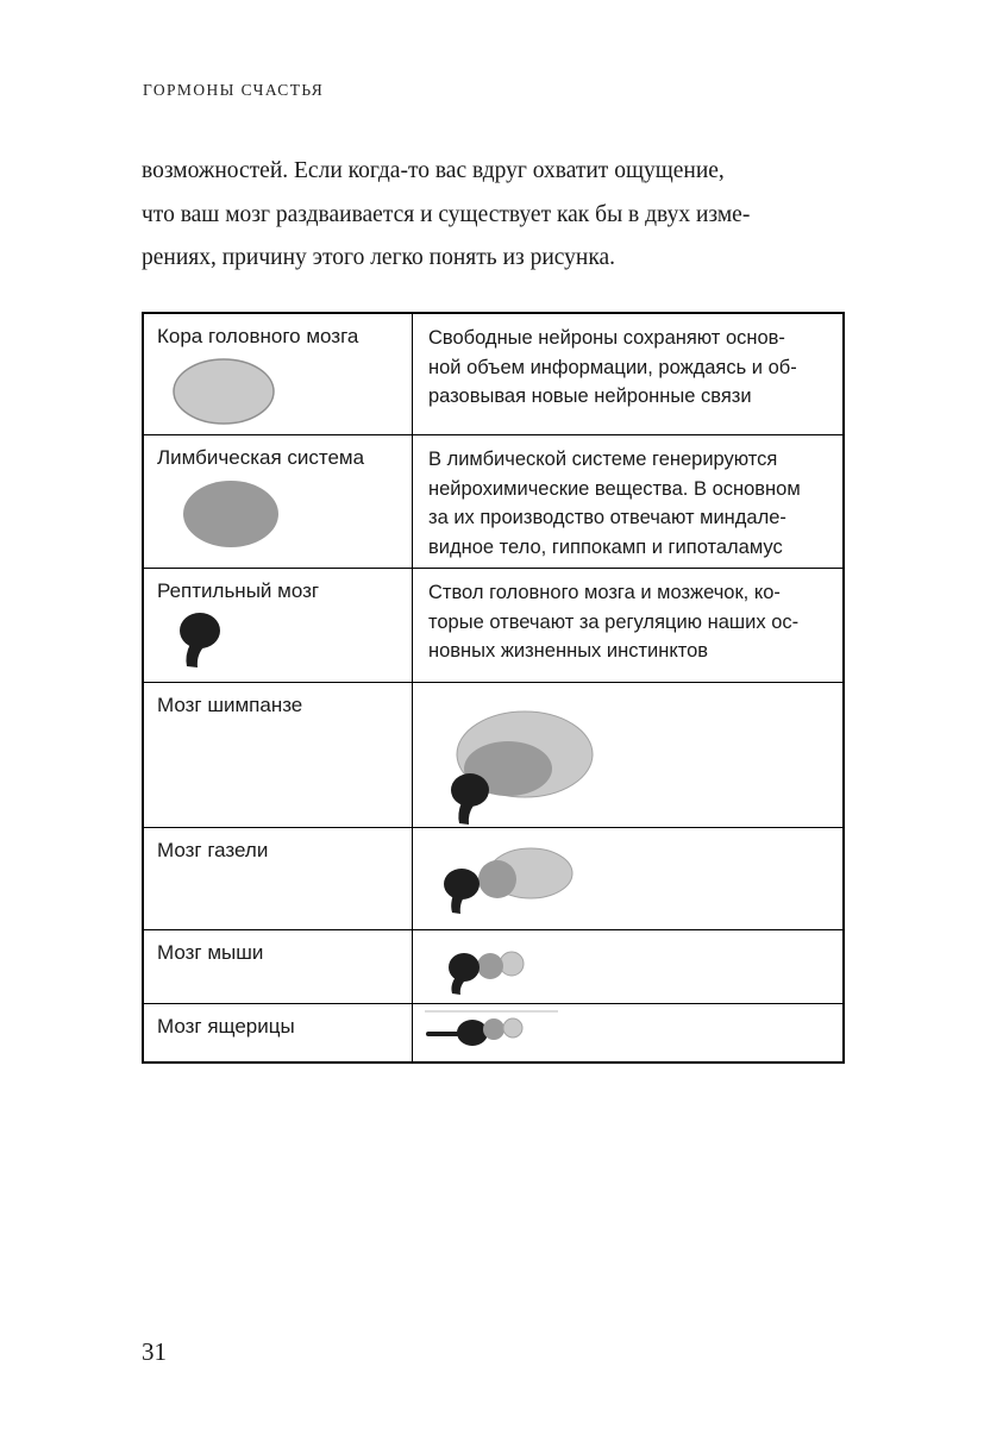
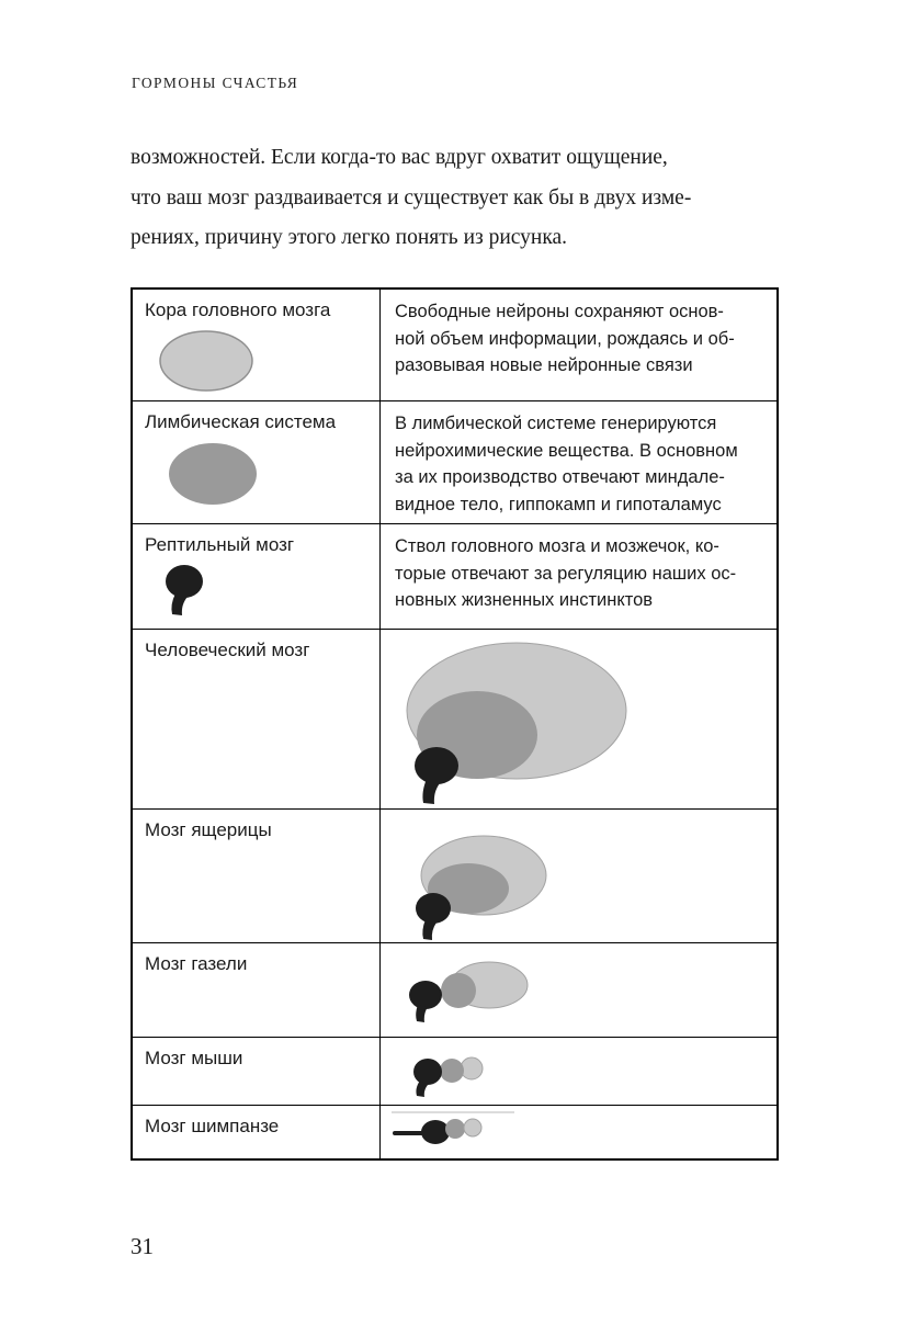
  ГОРМОНЫ СЧАСТЬЯ
  возможностей. Если когда-то вас вдруг охватит ощущение,
  что ваш мозг раздваивается и существует как бы в двух изме-
  рениях, причину этого легко понять из рисунка.
  Кора головного мозга
  Свободные нейроны сохраняют основ-
  ной объем информации, рождаясь и об-
  разовывая новые нейронные связи
  Лимбическая система
  В лимбической системе генерируются
  нейрохимические вещества. В основном
  за их производство отвечают миндале-
  видное тело, гиппокамп и гипоталамус
  Рептильный мозг
  Ствол головного мозга и мозжечок, ко-
  торые отвечают за регуляцию наших ос-
  новных жизненных инстинктов
+ Человеческий мозг
- Мозг шимпанзе
+ Мозг ящерицы
  Мозг газели
  Мозг мыши
- Мозг ящерицы
+ Мозг шимпанзе
  31
